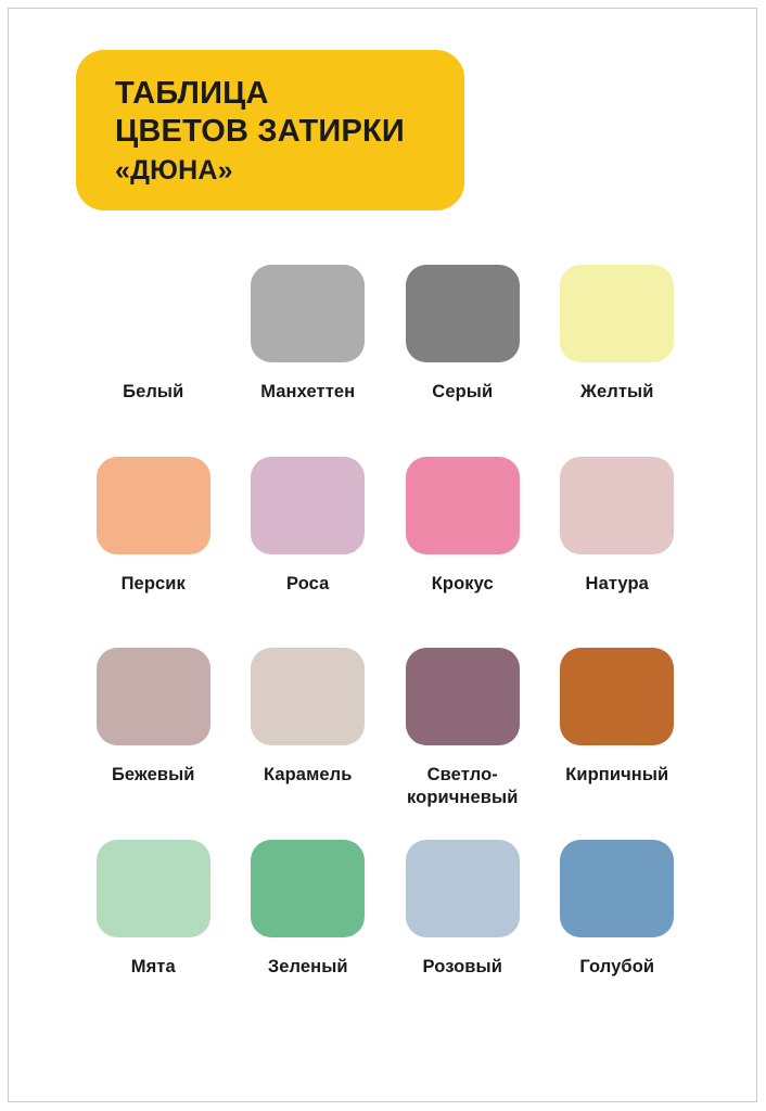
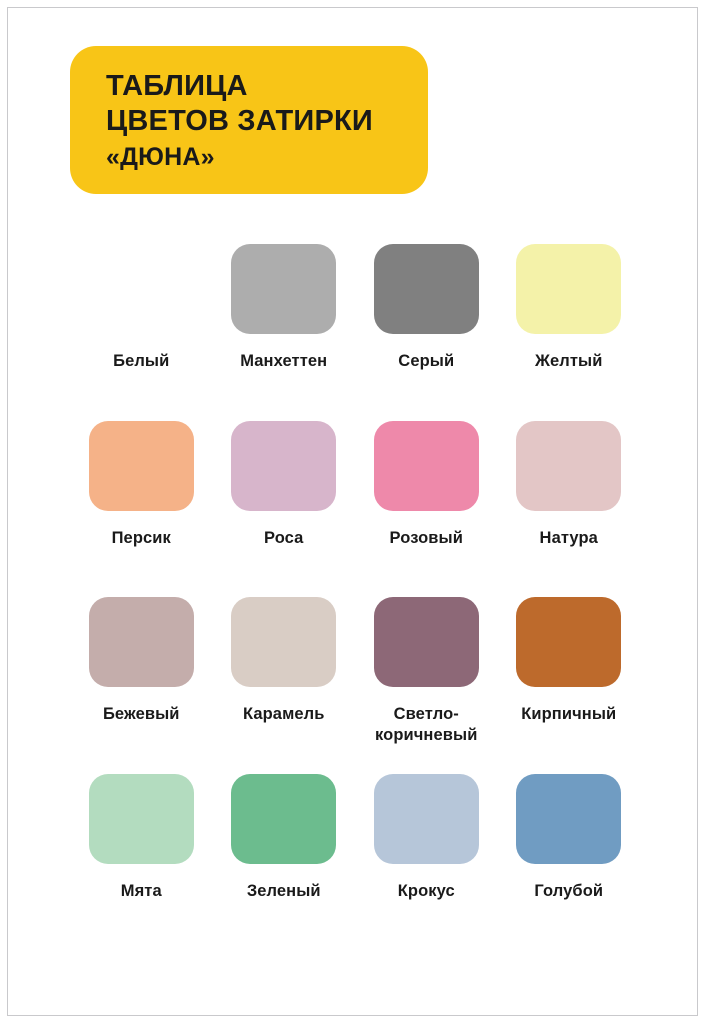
  ТАБЛИЦА
  ЦВЕТОВ ЗАТИРКИ
  «ДЮНА»
  Белый
  Манхеттен
  Серый
  Желтый
  Персик
  Роса
- Крокус
+ Розовый
  Натура
  Бежевый
  Карамель
  Светло-
  коричневый
  Кирпичный
  Мята
  Зеленый
- Розовый
+ Крокус
  Голубой
